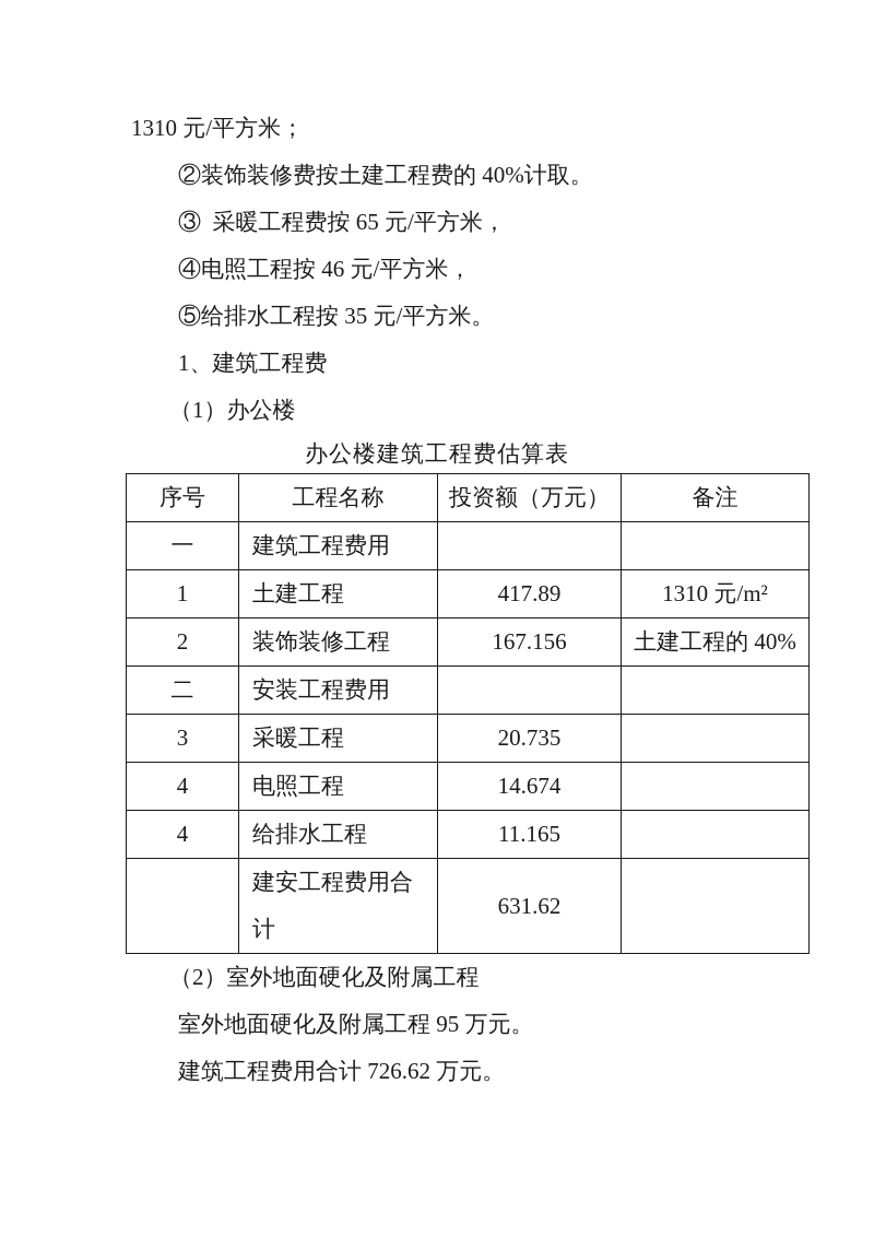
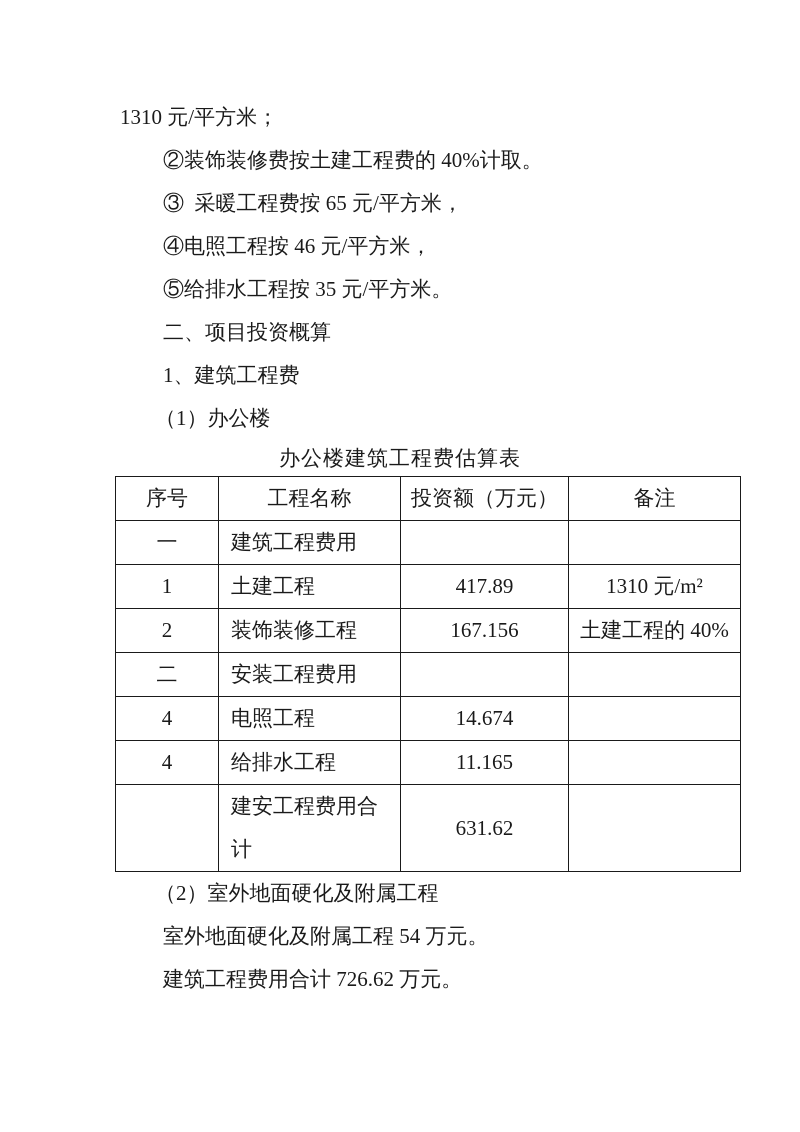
  1310 元/平方米；
  ②装饰装修费按土建工程费的 40%计取。
  ③ 采暖工程费按 65 元/平方米，
  ④电照工程按 46 元/平方米，
  ⑤给排水工程按 35 元/平方米。
+ 二、项目投资概算
  1、建筑工程费
  （1）办公楼
  办公楼建筑工程费估算表
  序号	工程名称	投资额（万元）	备注
  一	建筑工程费用
  1	土建工程	417.89	1310 元/m²
  2	装饰装修工程	167.156	土建工程的 40%
  二	安装工程费用
- 3	采暖工程	20.735
  4	电照工程	14.674
  4	给排水工程	11.165
  	建安工程费用合计	631.62
  （2）室外地面硬化及附属工程
- 室外地面硬化及附属工程 95 万元。
+ 室外地面硬化及附属工程 54 万元。
  建筑工程费用合计 726.62 万元。
